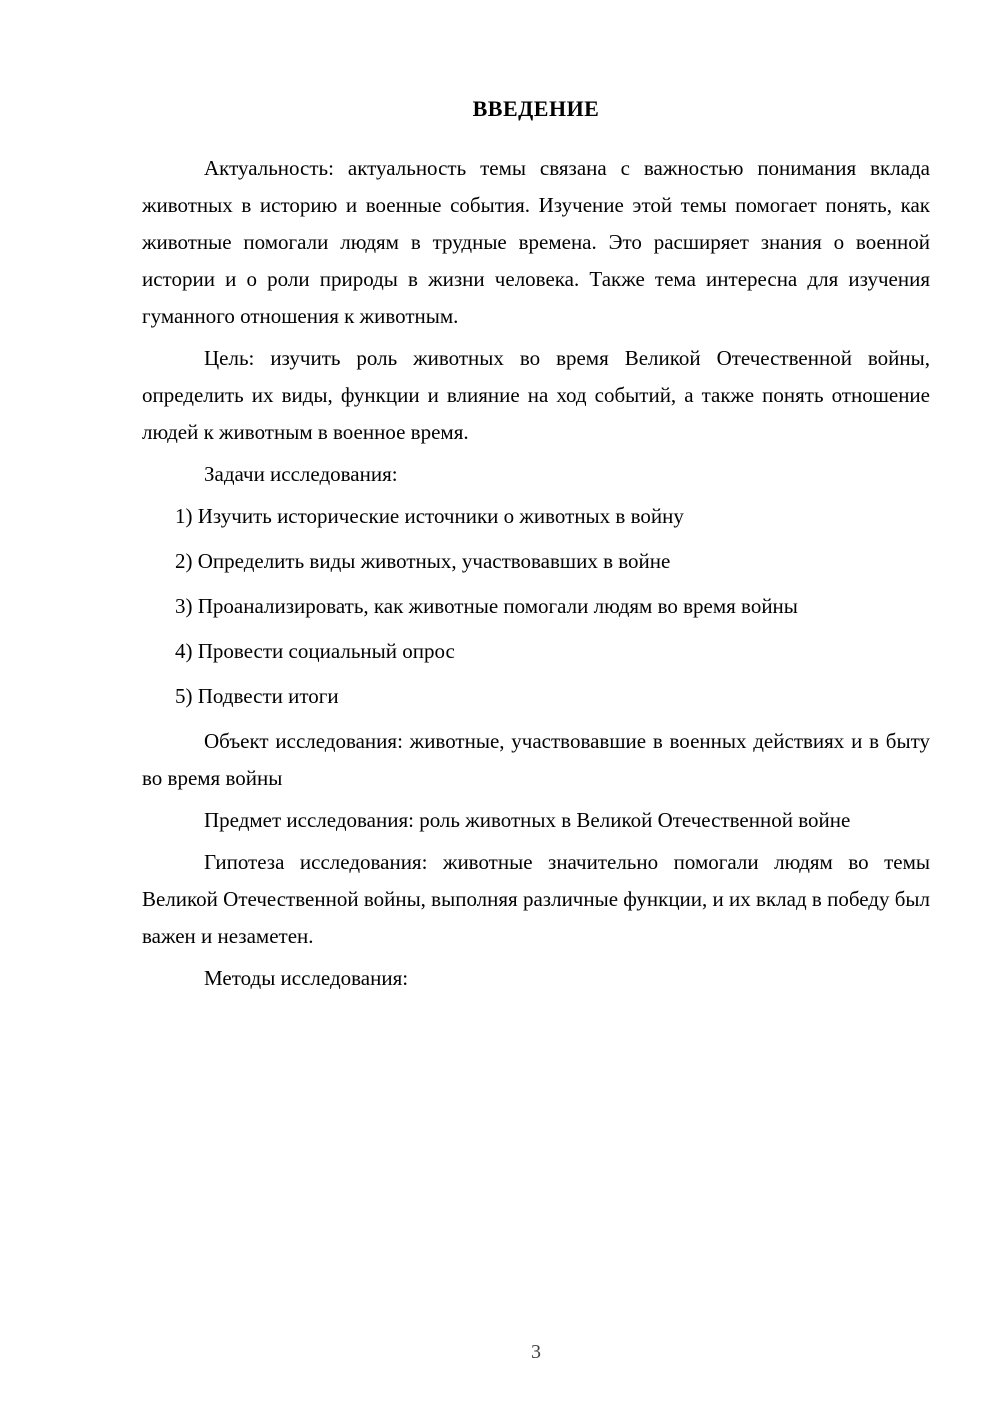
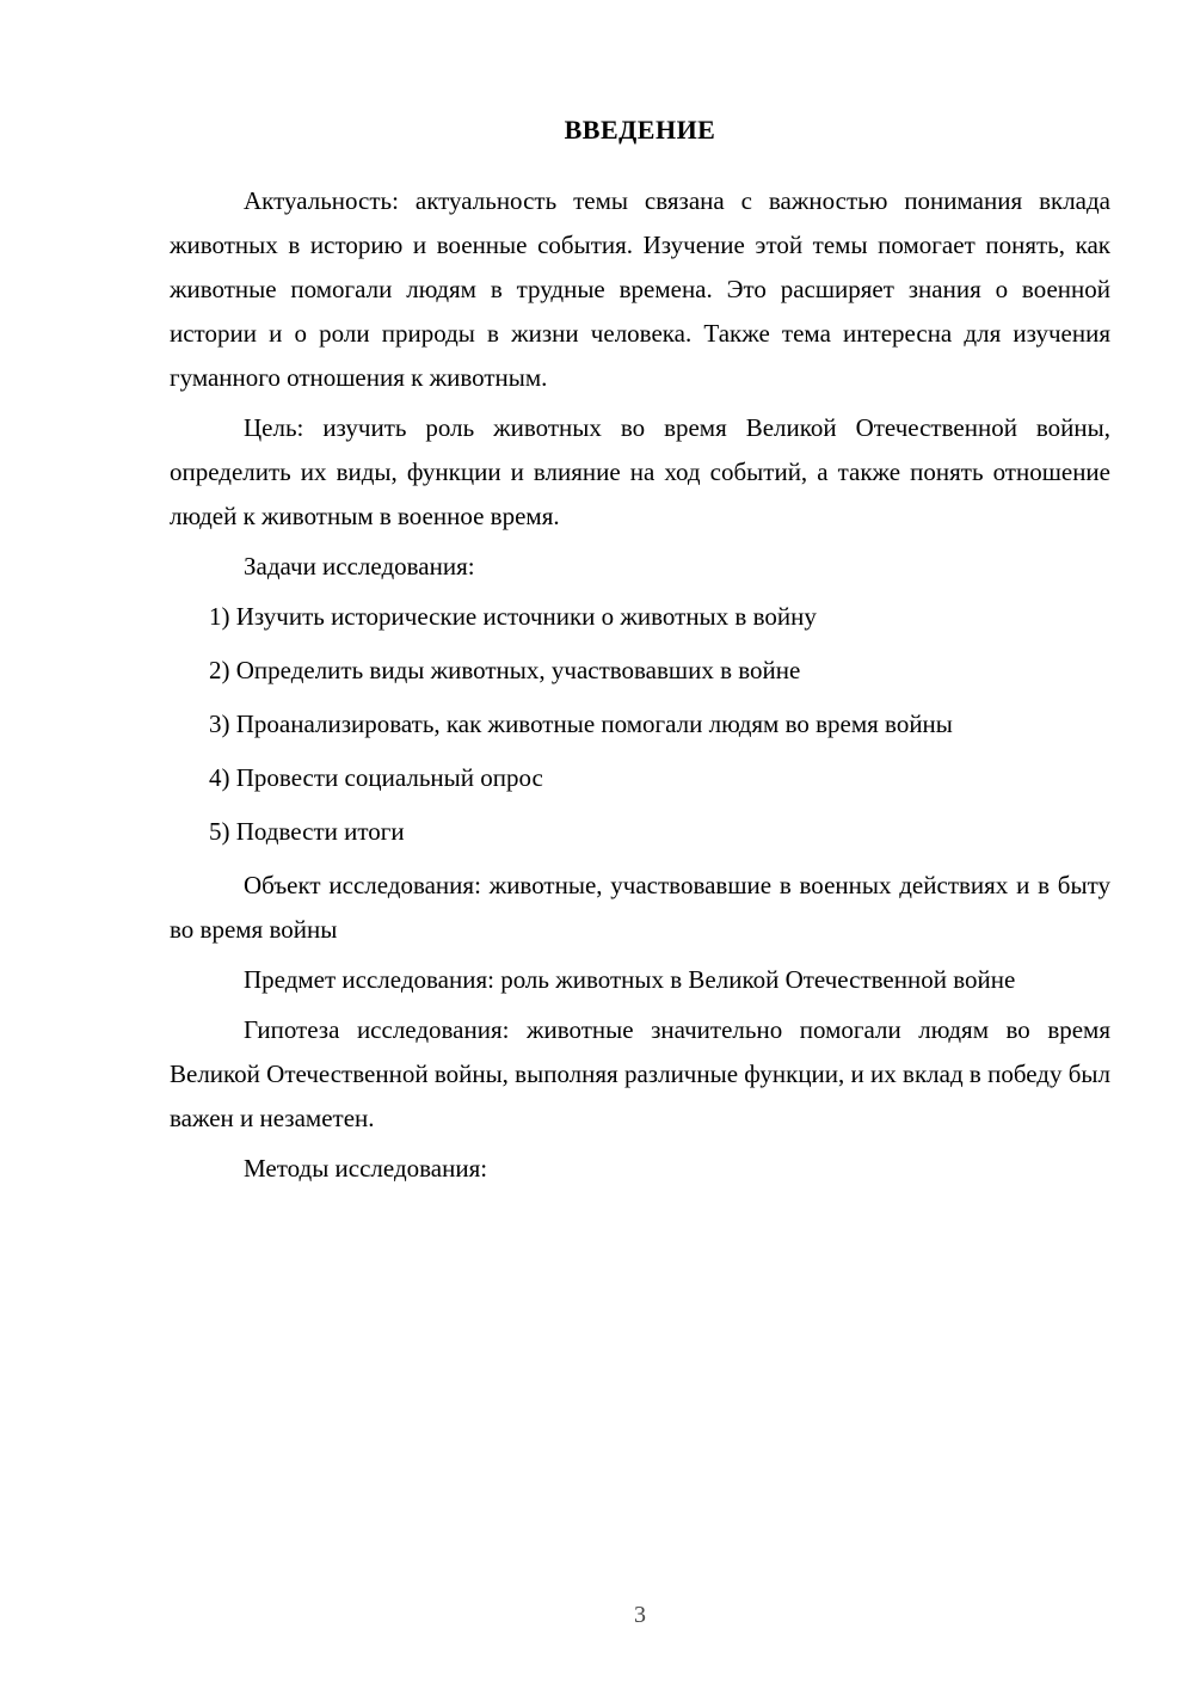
  ВВЕДЕНИЕ
  Актуальность: актуальность темы связана с важностью понимания вклада животных в историю и военные события. Изучение этой темы помогает понять, как животные помогали людям в трудные времена. Это расширяет знания о военной истории и о роли природы в жизни человека. Также тема интересна для изучения гуманного отношения к животным.
  Цель: изучить роль животных во время Великой Отечественной войны, определить их виды, функции и влияние на ход событий, а также понять отношение людей к животным в военное время.
  Задачи исследования:
  1) Изучить исторические источники о животных в войну
  2) Определить виды животных, участвовавших в войне
  3) Проанализировать, как животные помогали людям во время войны
  4) Провести социальный опрос
  5) Подвести итоги
  Объект исследования: животные, участвовавшие в военных действиях и в быту во время войны
  Предмет исследования: роль животных в Великой Отечественной войне
- Гипотеза исследования: животные значительно помогали людям во темы Великой Отечественной войны, выполняя различные функции, и их вклад в победу был важен и незаметен.
+ Гипотеза исследования: животные значительно помогали людям во время Великой Отечественной войны, выполняя различные функции, и их вклад в победу был важен и незаметен.
  Методы исследования:
  3
